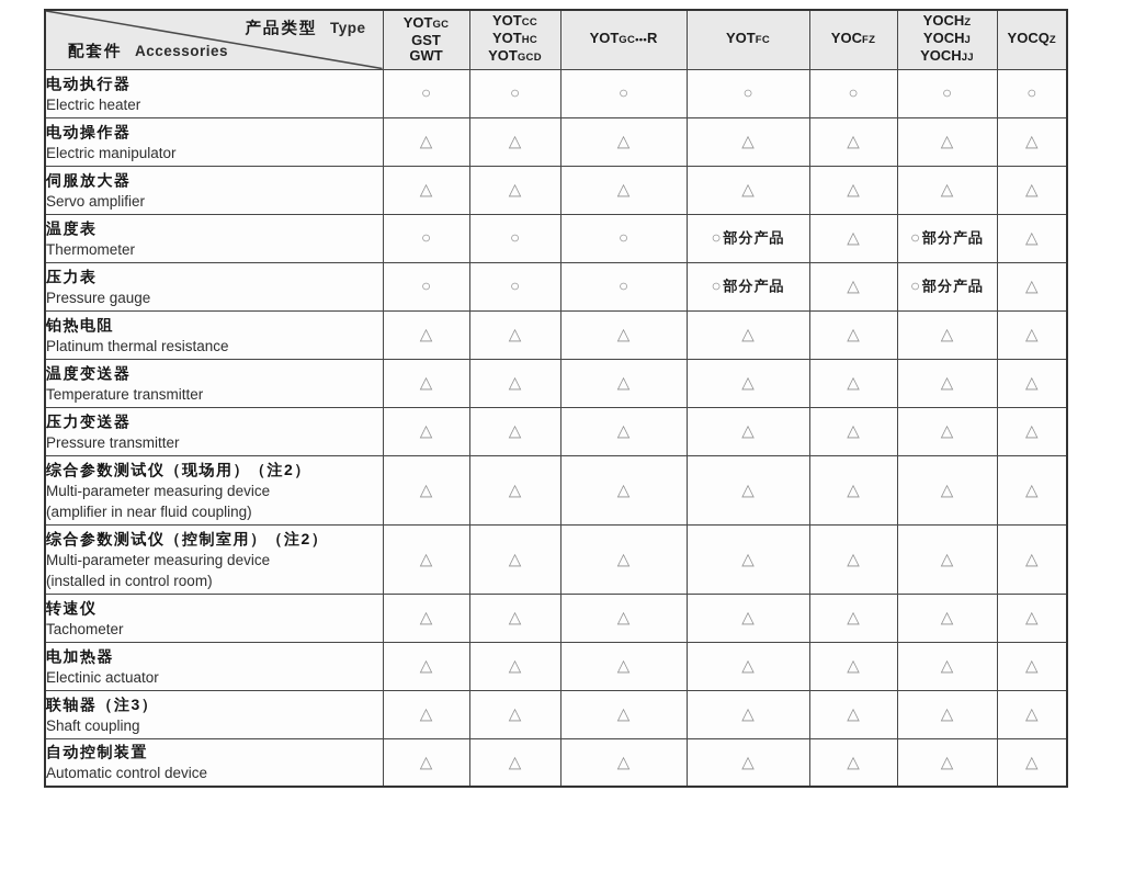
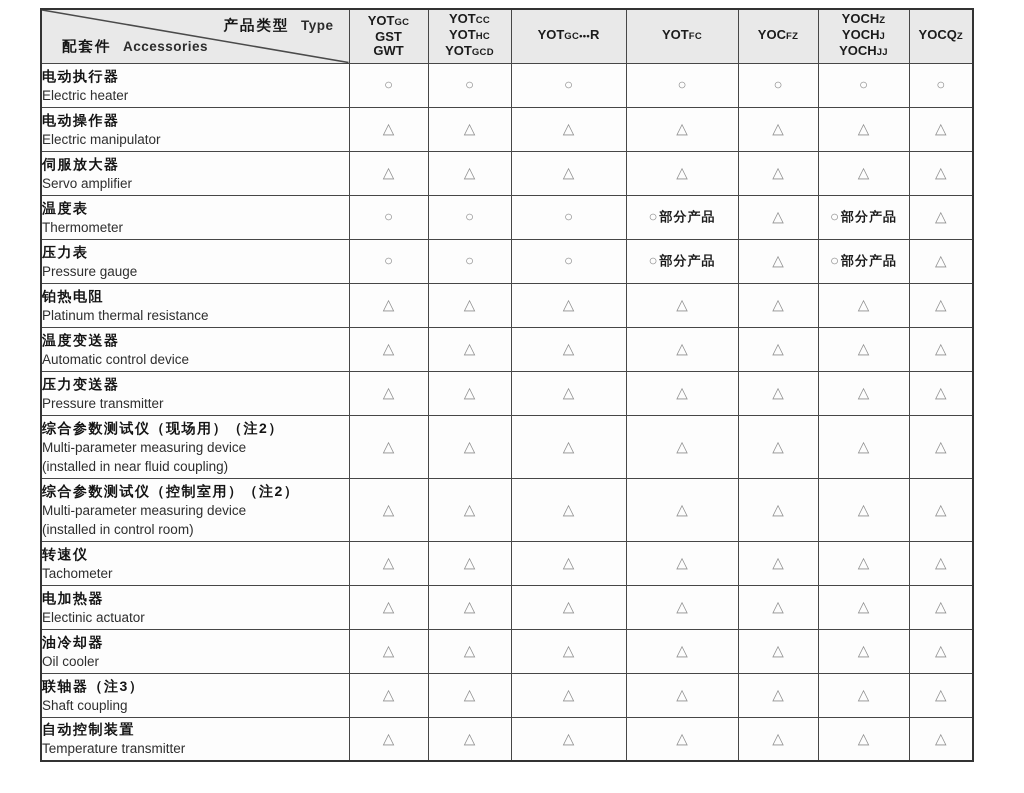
  产品类型 Type 配套件 Accessories	YOTGCGSTGWT	YOTCCYOTHCYOTGCD	YOTGC•••R	YOTFC	YOCFZ	YOCHZYOCHJYOCHJJ	YOCQZ
  电动执行器Electric heater	○	○	○	○	○	○	○
  电动操作器Electric manipulator	△	△	△	△	△	△	△
  伺服放大器Servo amplifier	△	△	△	△	△	△	△
  温度表Thermometer	○	○	○	○ 部分产品	△	○ 部分产品	△
  压力表Pressure gauge	○	○	○	○ 部分产品	△	○ 部分产品	△
  铂热电阻Platinum thermal resistance	△	△	△	△	△	△	△
- 温度变送器Temperature transmitter	△	△	△	△	△	△	△
+ 温度变送器Automatic control device	△	△	△	△	△	△	△
  压力变送器Pressure transmitter	△	△	△	△	△	△	△
- 综合参数测试仪（现场用）（注2）Multi-parameter measuring device(amplifier in near fluid coupling)	△	△	△	△	△	△	△
+ 综合参数测试仪（现场用）（注2）Multi-parameter measuring device(installed in near fluid coupling)	△	△	△	△	△	△	△
  综合参数测试仪（控制室用）（注2）Multi-parameter measuring device(installed in control room)	△	△	△	△	△	△	△
  转速仪Tachometer	△	△	△	△	△	△	△
  电加热器Electinic actuator	△	△	△	△	△	△	△
+ 油冷却器Oil cooler	△	△	△	△	△	△	△
  联轴器（注3）Shaft coupling	△	△	△	△	△	△	△
- 自动控制装置Automatic control device	△	△	△	△	△	△	△
+ 自动控制装置Temperature transmitter	△	△	△	△	△	△	△
